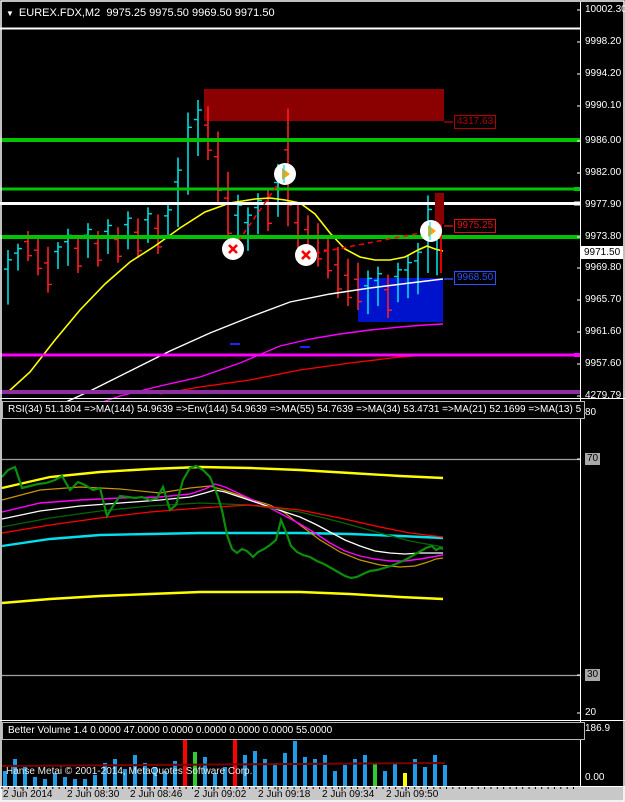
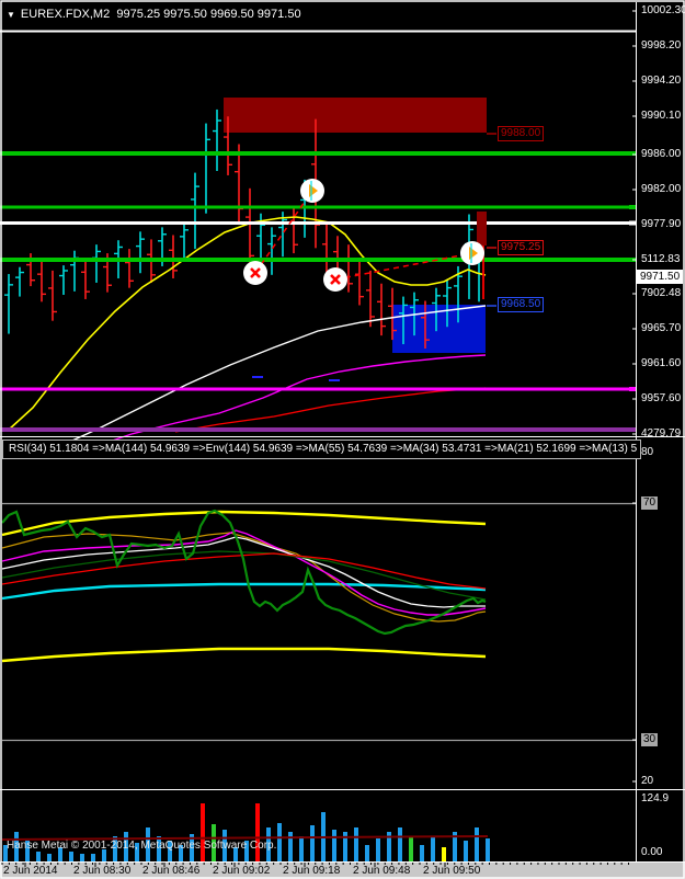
  ▼ EUREX.FDX,M2 9975.25 9975.50 9969.50 9971.50
  RSI(34) 51.1804 =>MA(144) 54.9639 =>Env(144) 54.9639 =>MA(55) 54.7639 =>MA(34) 53.4731 =>MA(21) 52.1699 =>MA(13) 5
- Better Volume 1.4 0.0000 47.0000 0.0000 0.0000 0.0000 0.0000 55.0000
  Hanse Metai © 2001-2014, MetaQuotes Software Corp.
  10002.30
  9998.20
  9994.20
  9990.10
  9986.00
  9982.00
  9977.90
- 9973.80
+ 5112.83
- 9969.80
+ 7902.48
  9965.70
  9961.60
  9957.60
  4279.79
  9971.50
  80
  70
  30
  20
- 186.9
+ 124.9
  0.00
  2 Jun 2014
  2 Jun 08:30
  2 Jun 08:46
  2 Jun 09:02
  2 Jun 09:18
- 2 Jun 09:34
+ 2 Jun 09:48
  2 Jun 09:50
- 4317.63
+ 9988.00
  9975.25
  9968.50
